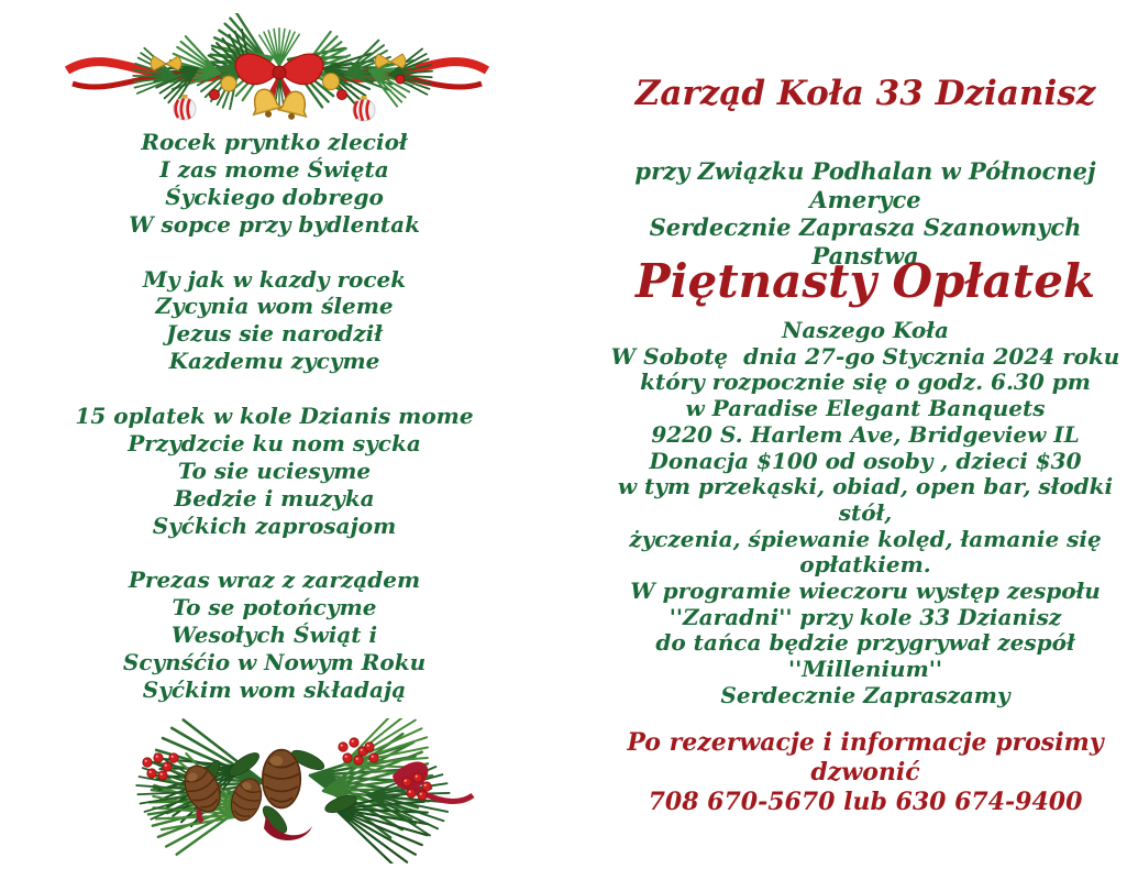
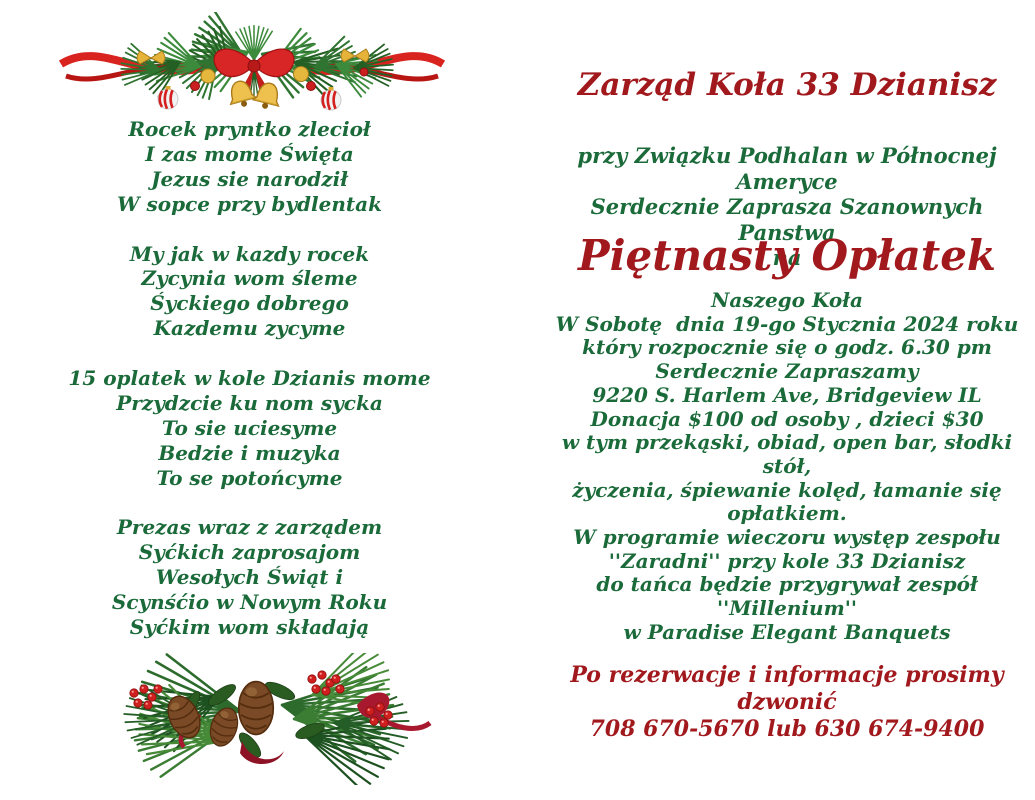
  Rocek pryntko zlecioł
  I zas mome Święta
- Śyckiego dobrego
+ Jezus sie narodził
  W sopce przy bydlentak
  My jak w kazdy rocek
  Zycynia wom śleme
- Jezus sie narodził
+ Śyckiego dobrego
  Kazdemu zycyme
  15 oplatek w kole Dzianis mome
  Przydzcie ku nom sycka
  To sie uciesyme
  Bedzie i muzyka
- Syćkich zaprosajom
+ To se potońcyme
  Prezas wraz z zarządem
- To se potońcyme
+ Syćkich zaprosajom
  Wesołych Świąt i
  Scynśćio w Nowym Roku
  Syćkim wom składają
  Zarząd Koła 33 Dzianisz
  przy Związku Podhalan w Północnej Ameryce
  Serdecznie Zaprasza Szanownych Panstwa
+ na
  Piętnasty Opłatek
  Naszego Koła
- W Sobotę dnia 27-go Stycznia 2024 roku
+ W Sobotę dnia 19-go Stycznia 2024 roku
  który rozpocznie się o godz. 6.30 pm
- w Paradise Elegant Banquets
+ Serdecznie Zapraszamy
  9220 S. Harlem Ave, Bridgeview IL
  Donacja $100 od osoby , dzieci $30
  w tym przekąski, obiad, open bar, słodki stół,
  życzenia, śpiewanie kolęd, łamanie się opłatkiem.
  W programie wieczoru występ zespołu
  ''Zaradni'' przy kole 33 Dzianisz
  do tańca będzie przygrywał zespół ''Millenium''
- Serdecznie Zapraszamy
+ w Paradise Elegant Banquets
  Po rezerwacje i informacje prosimy dzwonić
  708 670-5670 lub 630 674-9400
